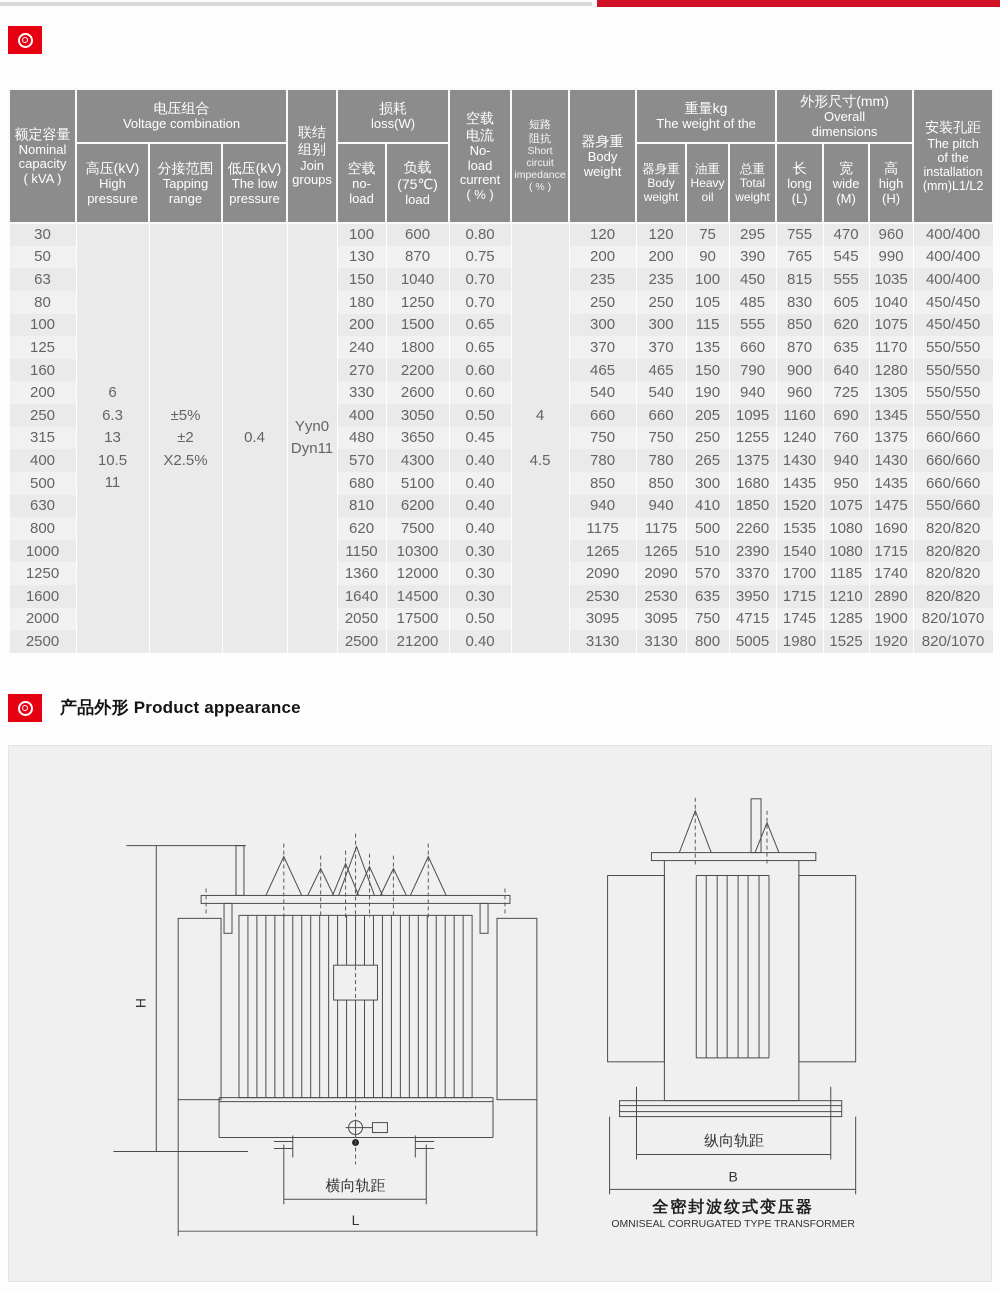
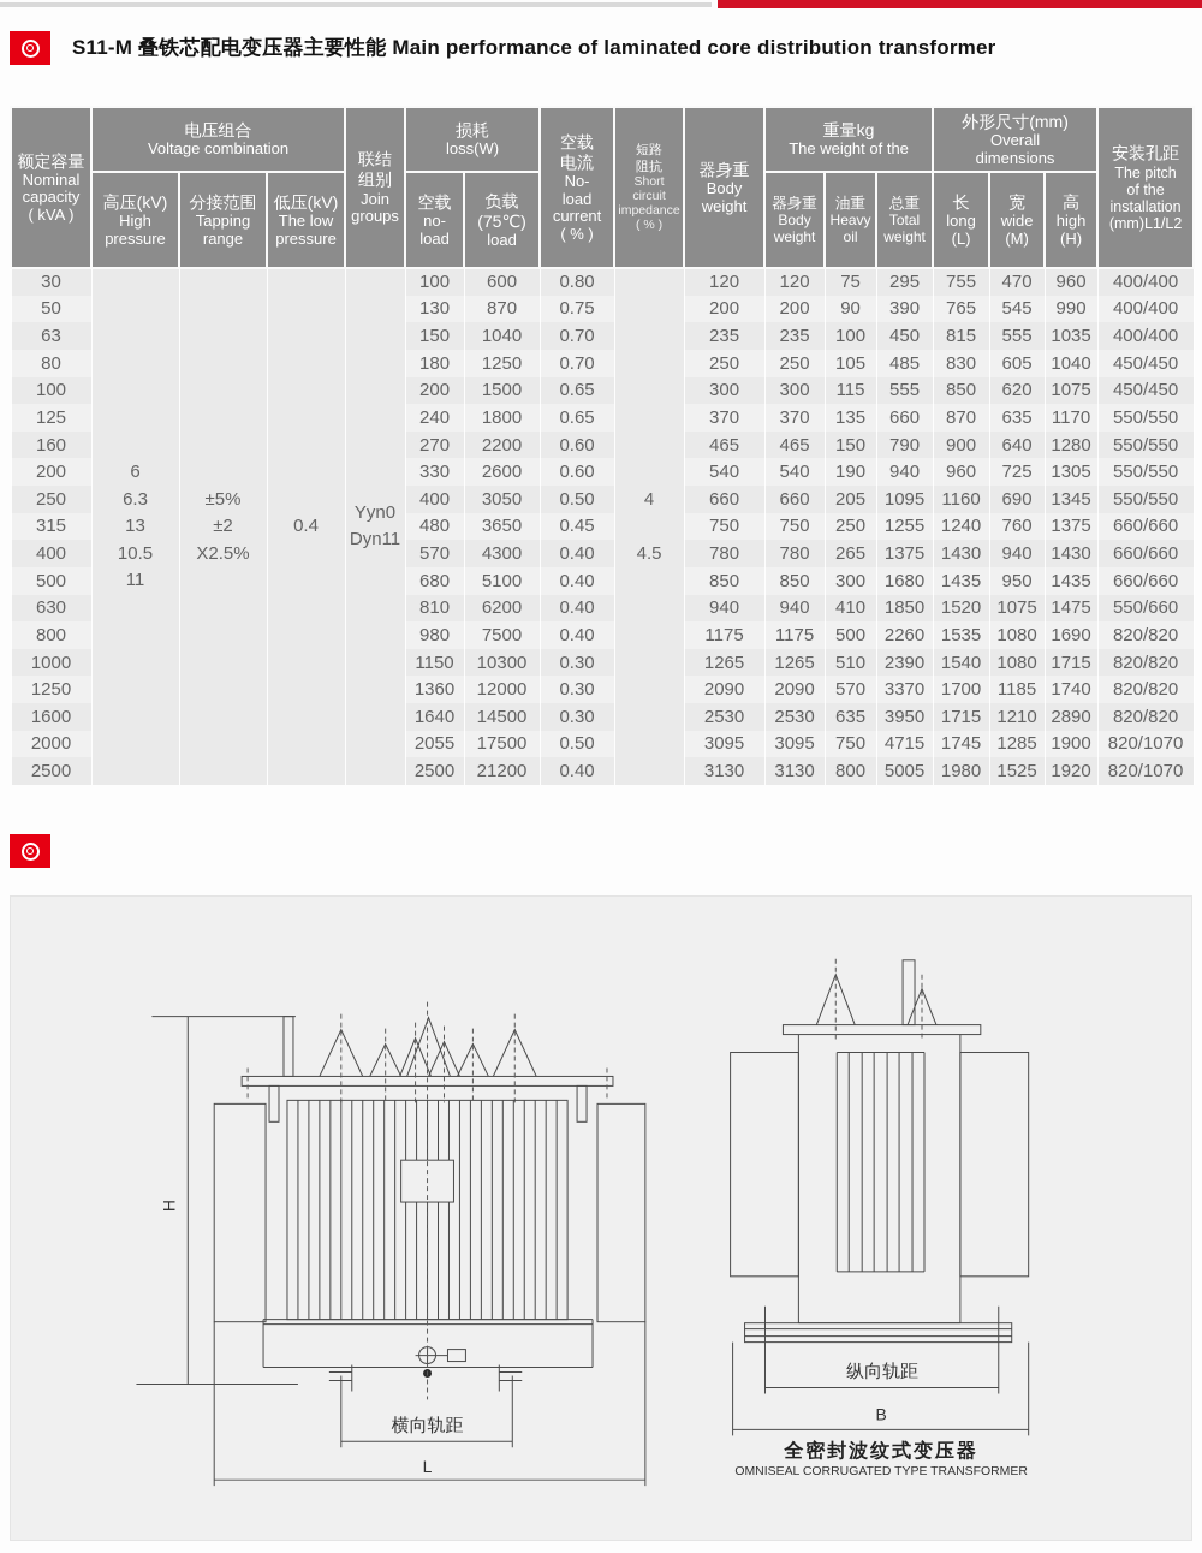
+ S11-M 叠铁芯配电变压器主要性能 Main performance of laminated core distribution transformer
  额定容量 Nominal capacity ( kVA )	电压组合 Voltage combination	联结 组别 Join groups	损耗 loss(W)	空载 电流 No- load current ( % )	短路 阻抗 Short circuit impedance ( % )	器身重 Body weight	重量kg The weight of the	外形尺寸(mm) Overall dimensions	安装孔距 The pitch of the installation (mm)L1/L2
  高压(kV) High pressure	分接范围 Tapping range	低压(kV) The low pressure	空载 no- load	负载 (75℃) load	器身重 Body weight	油重 Heavy oil	总重 Total weight	长 long (L)	宽 wide (M)	高 high (H)
  30	66.31310.511	±5%±2X2.5%	0.4	Yyn0Dyn11	100	600	0.80	44.5	120	120	75	295	755	470	960	400/400
  50	130	870	0.75	200	200	90	390	765	545	990	400/400
  63	150	1040	0.70	235	235	100	450	815	555	1035	400/400
  80	180	1250	0.70	250	250	105	485	830	605	1040	450/450
  100	200	1500	0.65	300	300	115	555	850	620	1075	450/450
  125	240	1800	0.65	370	370	135	660	870	635	1170	550/550
  160	270	2200	0.60	465	465	150	790	900	640	1280	550/550
  200	330	2600	0.60	540	540	190	940	960	725	1305	550/550
  250	400	3050	0.50	660	660	205	1095	1160	690	1345	550/550
  315	480	3650	0.45	750	750	250	1255	1240	760	1375	660/660
  400	570	4300	0.40	780	780	265	1375	1430	940	1430	660/660
  500	680	5100	0.40	850	850	300	1680	1435	950	1435	660/660
  630	810	6200	0.40	940	940	410	1850	1520	1075	1475	550/660
- 800	620	7500	0.40	1175	1175	500	2260	1535	1080	1690	820/820
+ 800	980	7500	0.40	1175	1175	500	2260	1535	1080	1690	820/820
  1000	1150	10300	0.30	1265	1265	510	2390	1540	1080	1715	820/820
  1250	1360	12000	0.30	2090	2090	570	3370	1700	1185	1740	820/820
  1600	1640	14500	0.30	2530	2530	635	3950	1715	1210	2890	820/820
- 2000	2050	17500	0.50	3095	3095	750	4715	1745	1285	1900	820/1070
+ 2000	2055	17500	0.50	3095	3095	750	4715	1745	1285	1900	820/1070
  2500	2500	21200	0.40	3130	3130	800	5005	1980	1525	1920	820/1070
- 产品外形 Product appearance
  横向轨距
  L
  纵向轨距
  B
  全密封波纹式变压器
  OMNISEAL CORRUGATED TYPE TRANSFORMER
